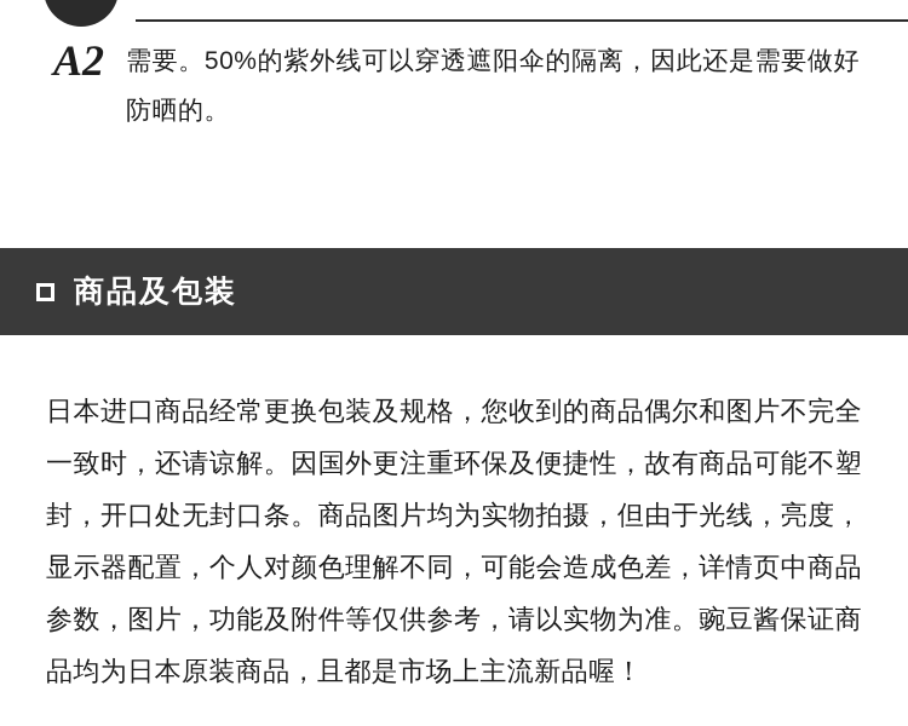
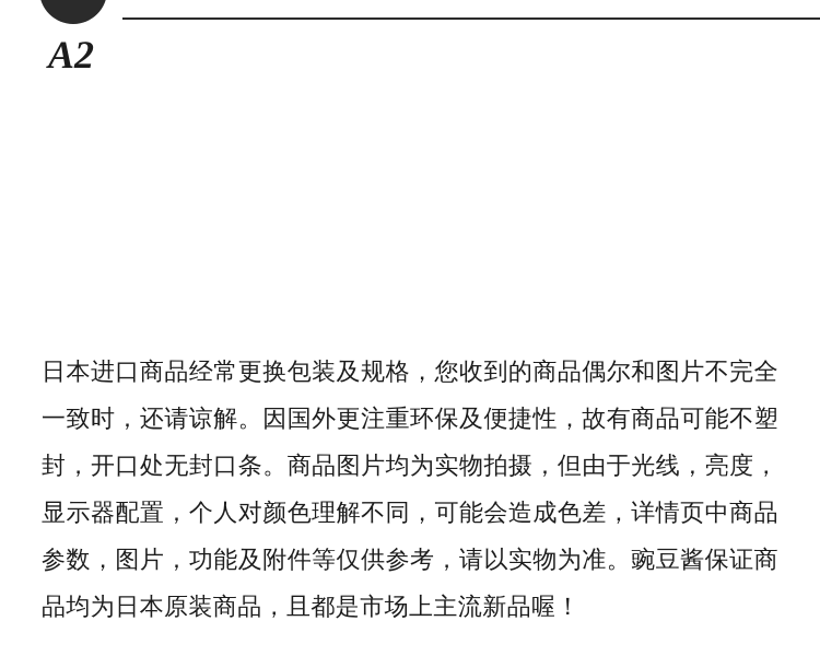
  A2
- 需要。50%的紫外线可以穿透遮阳伞的隔离，因此还是需要做好防晒的。
- 商品及包装
  日本进口商品经常更换包装及规格，您收到的商品偶尔和图片不完全一致时，还请谅解。因国外更注重环保及便捷性，故有商品可能不塑封，开口处无封口条。商品图片均为实物拍摄，但由于光线，亮度，显示器配置，个人对颜色理解不同，可能会造成色差，详情页中商品参数，图片，功能及附件等仅供参考，请以实物为准。豌豆酱保证商品均为日本原装商品，且都是市场上主流新品喔！
